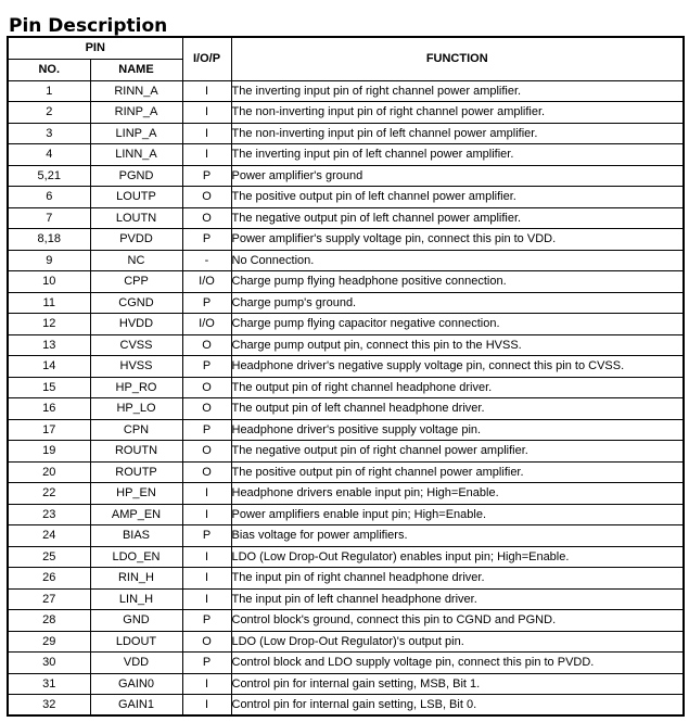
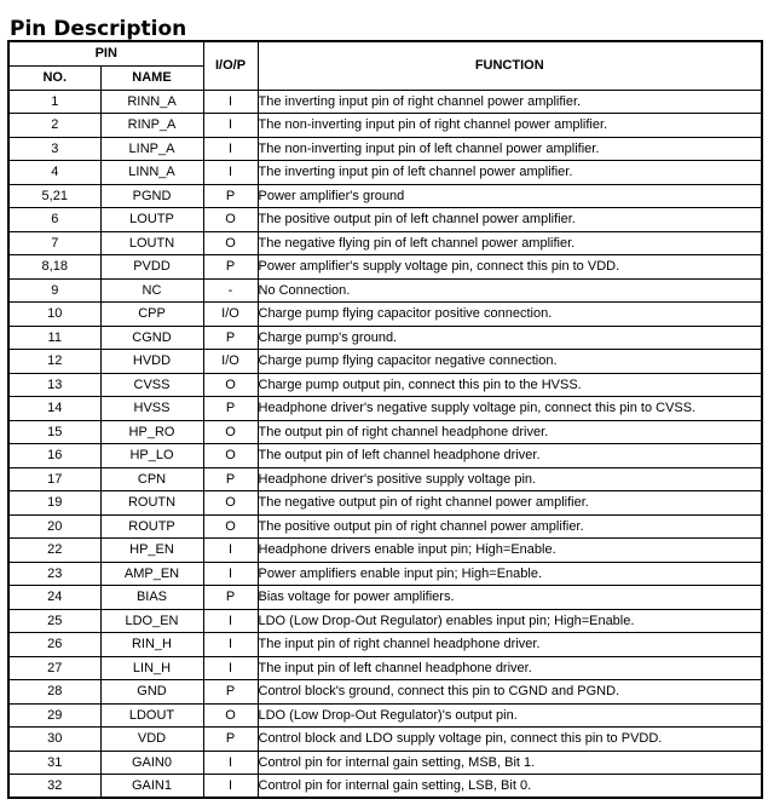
  Pin Description
  PIN	I/O/P	FUNCTION
  NO.	NAME
  1	RINN_A	I	The inverting input pin of right channel power amplifier.
  2	RINP_A	I	The non-inverting input pin of right channel power amplifier.
  3	LINP_A	I	The non-inverting input pin of left channel power amplifier.
  4	LINN_A	I	The inverting input pin of left channel power amplifier.
  5,21	PGND	P	Power amplifier's ground
  6	LOUTP	O	The positive output pin of left channel power amplifier.
- 7	LOUTN	O	The negative output pin of left channel power amplifier.
+ 7	LOUTN	O	The negative flying pin of left channel power amplifier.
  8,18	PVDD	P	Power amplifier's supply voltage pin, connect this pin to VDD.
  9	NC	-	No Connection.
- 10	CPP	I/O	Charge pump flying headphone positive connection.
+ 10	CPP	I/O	Charge pump flying capacitor positive connection.
  11	CGND	P	Charge pump's ground.
  12	HVDD	I/O	Charge pump flying capacitor negative connection.
  13	CVSS	O	Charge pump output pin, connect this pin to the HVSS.
  14	HVSS	P	Headphone driver's negative supply voltage pin, connect this pin to CVSS.
  15	HP_RO	O	The output pin of right channel headphone driver.
  16	HP_LO	O	The output pin of left channel headphone driver.
  17	CPN	P	Headphone driver's positive supply voltage pin.
  19	ROUTN	O	The negative output pin of right channel power amplifier.
  20	ROUTP	O	The positive output pin of right channel power amplifier.
  22	HP_EN	I	Headphone drivers enable input pin; High=Enable.
  23	AMP_EN	I	Power amplifiers enable input pin; High=Enable.
  24	BIAS	P	Bias voltage for power amplifiers.
  25	LDO_EN	I	LDO (Low Drop-Out Regulator) enables input pin; High=Enable.
  26	RIN_H	I	The input pin of right channel headphone driver.
  27	LIN_H	I	The input pin of left channel headphone driver.
  28	GND	P	Control block's ground, connect this pin to CGND and PGND.
  29	LDOUT	O	LDO (Low Drop-Out Regulator)'s output pin.
  30	VDD	P	Control block and LDO supply voltage pin, connect this pin to PVDD.
  31	GAIN0	I	Control pin for internal gain setting, MSB, Bit 1.
  32	GAIN1	I	Control pin for internal gain setting, LSB, Bit 0.
